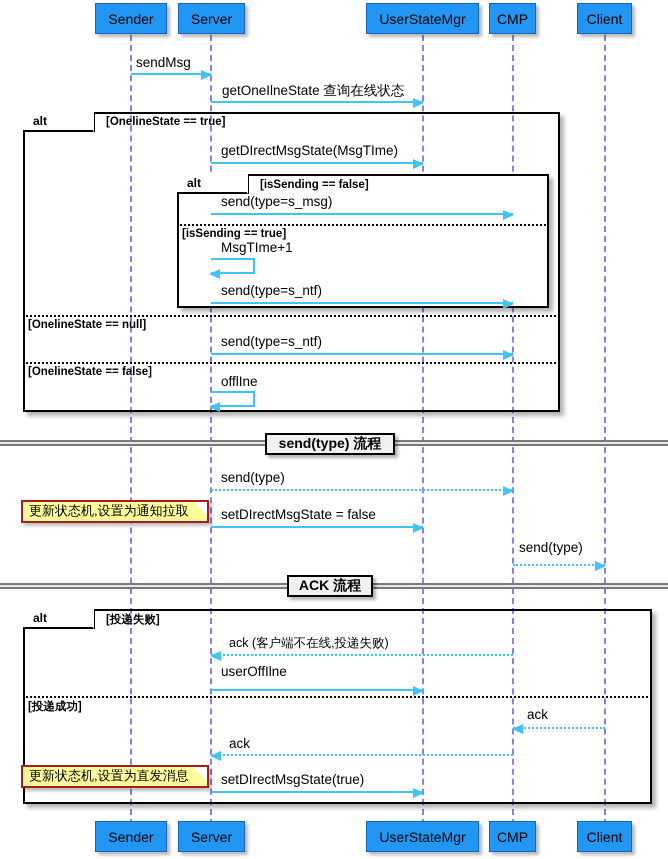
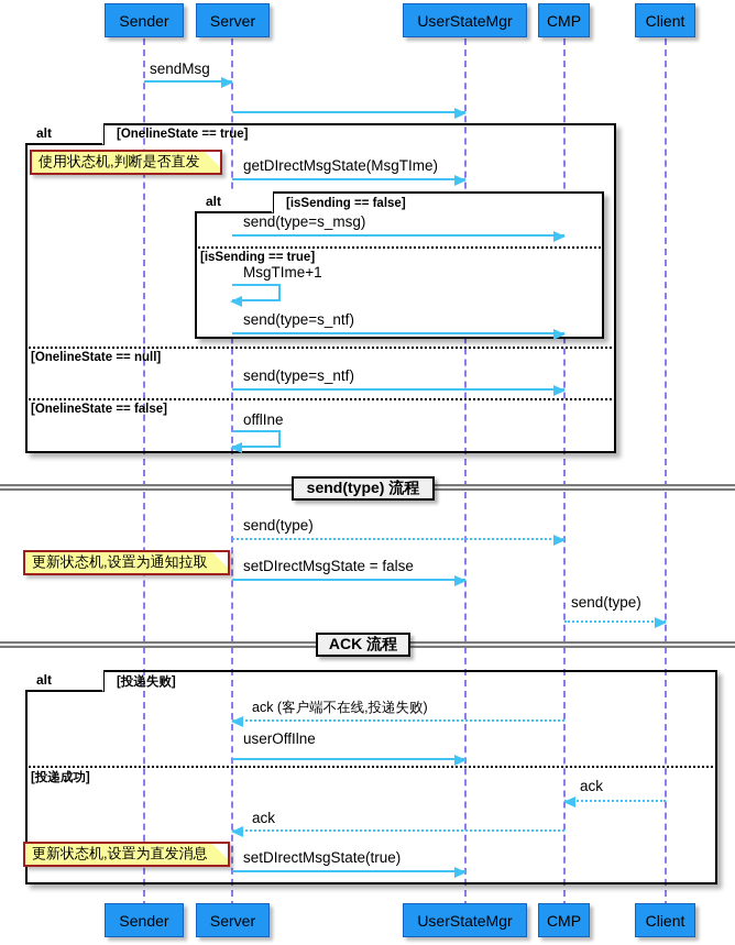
  Sender
  Server
  UserStateMgr
  CMP
  Client
  sendMsg
- getOneIlneState 查询在线状态
  alt
  [OnelineState == true]
+ 使用状态机,判断是否直发
  getDIrectMsgState(MsgTIme)
  alt
  [isSending == false]
  send(type=s_msg)
  [isSending == true]
  MsgTIme+1
  send(type=s_ntf)
  [OnelineState == null]
  send(type=s_ntf)
  [OnelineState == false]
  offlIne
  send(type) 流程
  send(type)
  更新状态机,设置为通知拉取
  setDIrectMsgState = false
  send(type)
  ACK 流程
  alt
  [投递失败]
  ack (客户端不在线,投递失败)
  userOffIlne
  [投递成功]
  ack
  ack
  更新状态机,设置为直发消息
  setDIrectMsgState(true)
  Sender
  Server
  UserStateMgr
  CMP
  Client
